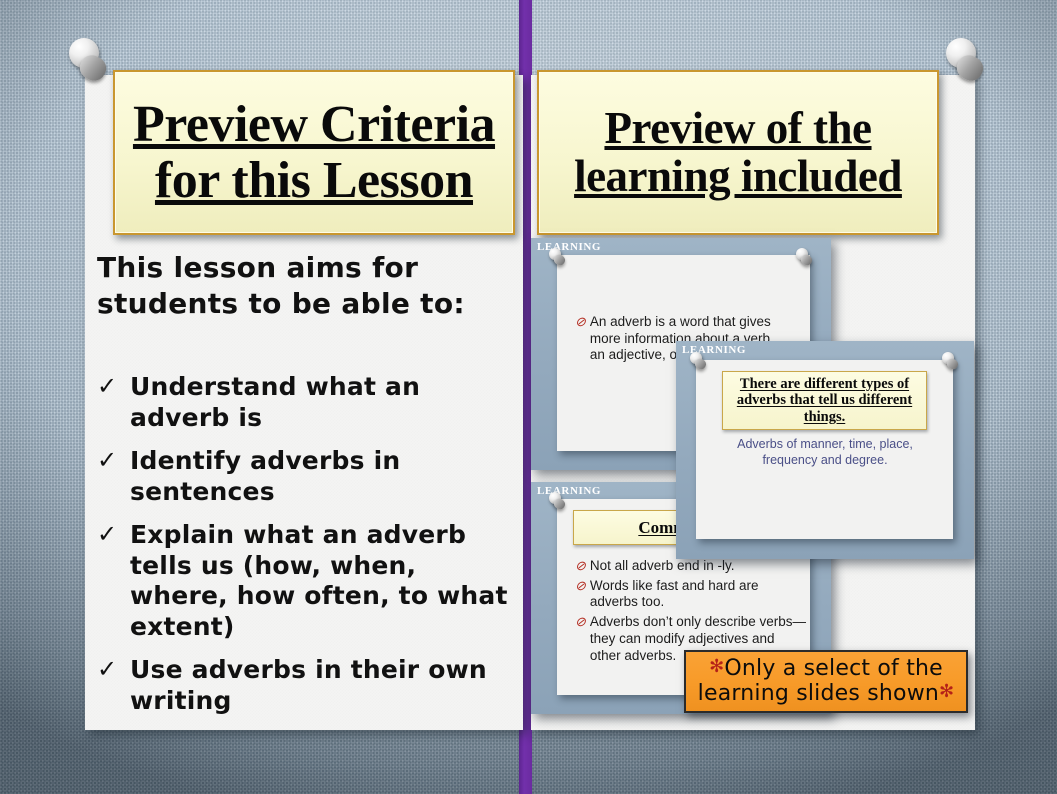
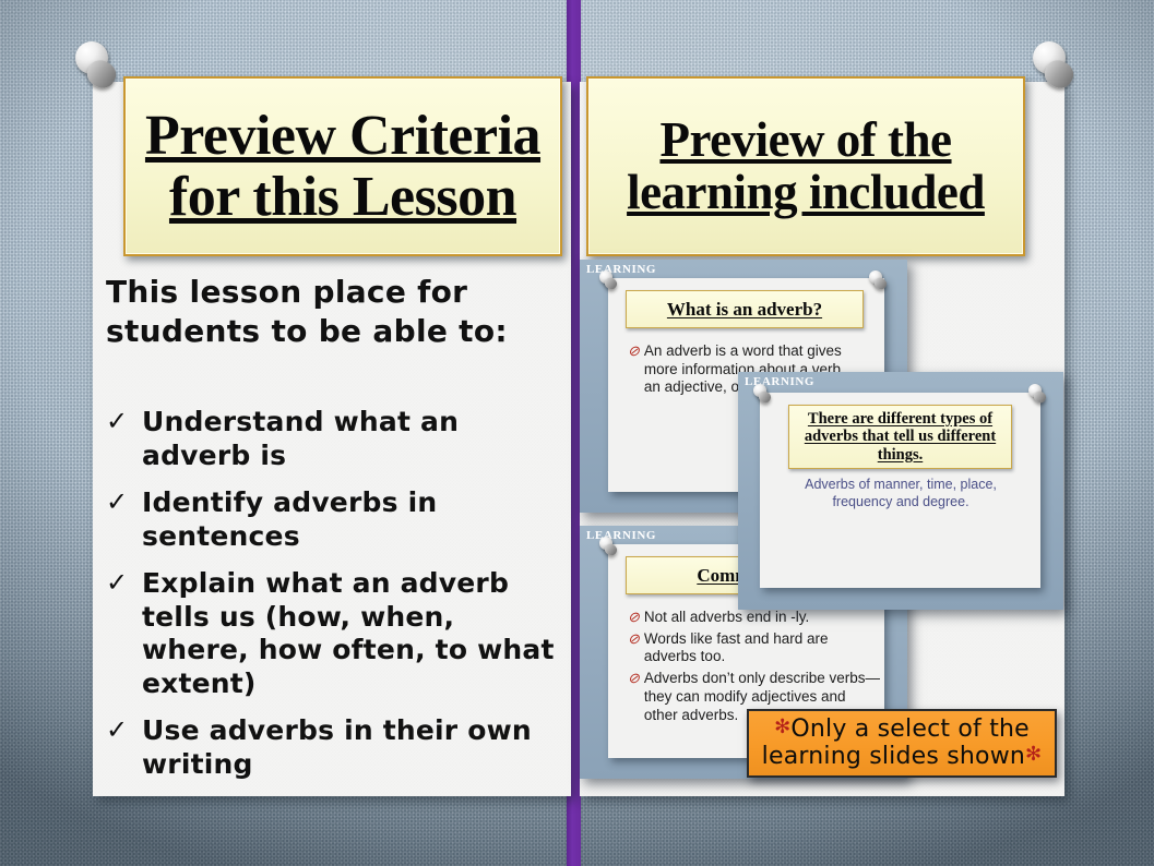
  Preview Criteria for this Lesson
- This lesson aims for students to be able to:
+ This lesson place for students to be able to:
  ✓
  Understand what an adverb is
  ✓
  Identify adverbs in sentences
  ✓
  Explain what an adverb tells us (how, when, where, how often, to what extent)
  ✓
  Use adverbs in their own writing
  Preview of the learning included
  LEARNING
+ What is an adverb?
  ⊘
  An adverb is a word that gives more information about a verb, an adjective, o
  LEARNING
  ⊘
- Not all adverb end in -ly.
+ Not all adverbs end in -ly.
  ⊘
  Words like fast and hard are adverbs too.
  ⊘
  Adverbs don’t only describe verbs—they can modify adjectives and other adverbs.
  LEARNING
  There are different types of adverbs that tell us different things.
  Adverbs of manner, time, place, frequency and degree.
  ✻Only a select of the
  learning slides shown✻
